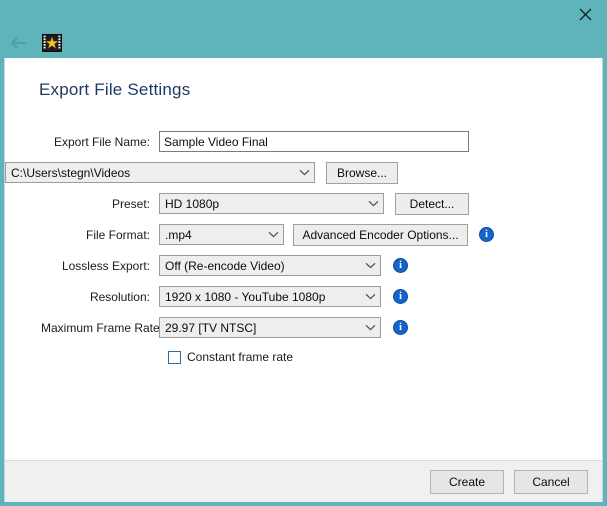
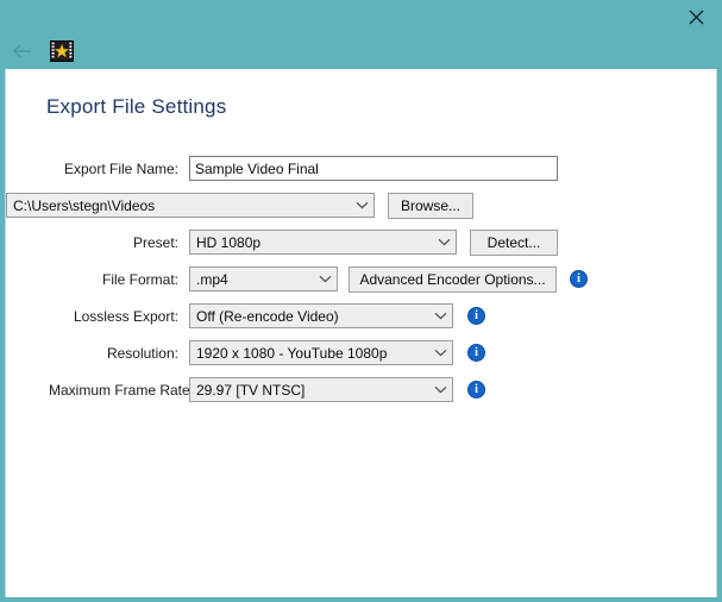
  Export File Settings
  Export File Name:
  Sample Video Final
  C:\Users\stegn\Videos
  Browse...
  Preset:
  HD 1080p
  Detect...
  File Format:
  .mp4
  Advanced Encoder Options...
  i
  Lossless Export:
  Off (Re-encode Video)
  i
  Resolution:
  1920 x 1080 - YouTube 1080p
  i
  Maximum Frame Rate
  29.97 [TV NTSC]
  i
- Constant frame rate
- Create
- Cancel
